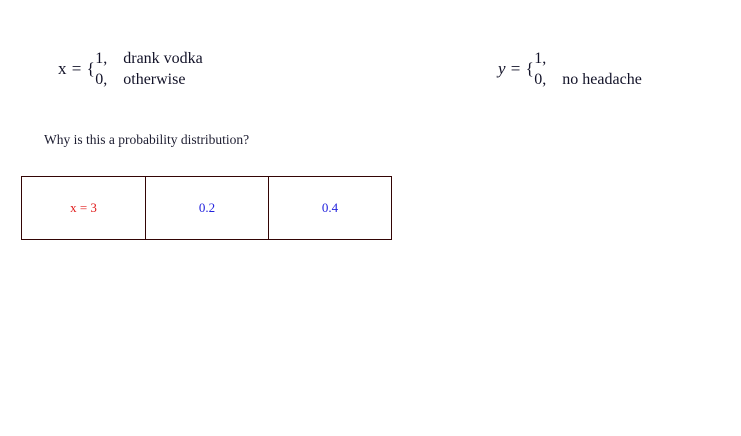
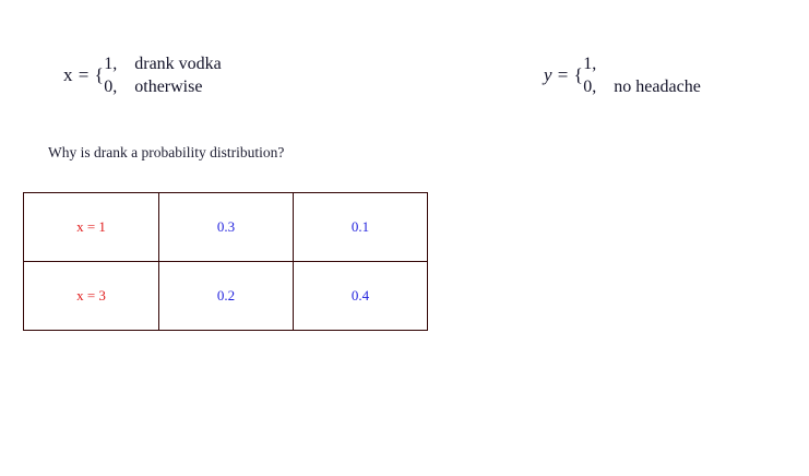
  x = {
  1,
  drank vodka
  0,
  otherwise
  y = {
  1,
  0,
  no headache
- Why is this a probability distribution?
+ Why is drank a probability distribution?
+ x = 1	0.3	0.1
  x = 3	0.2	0.4
